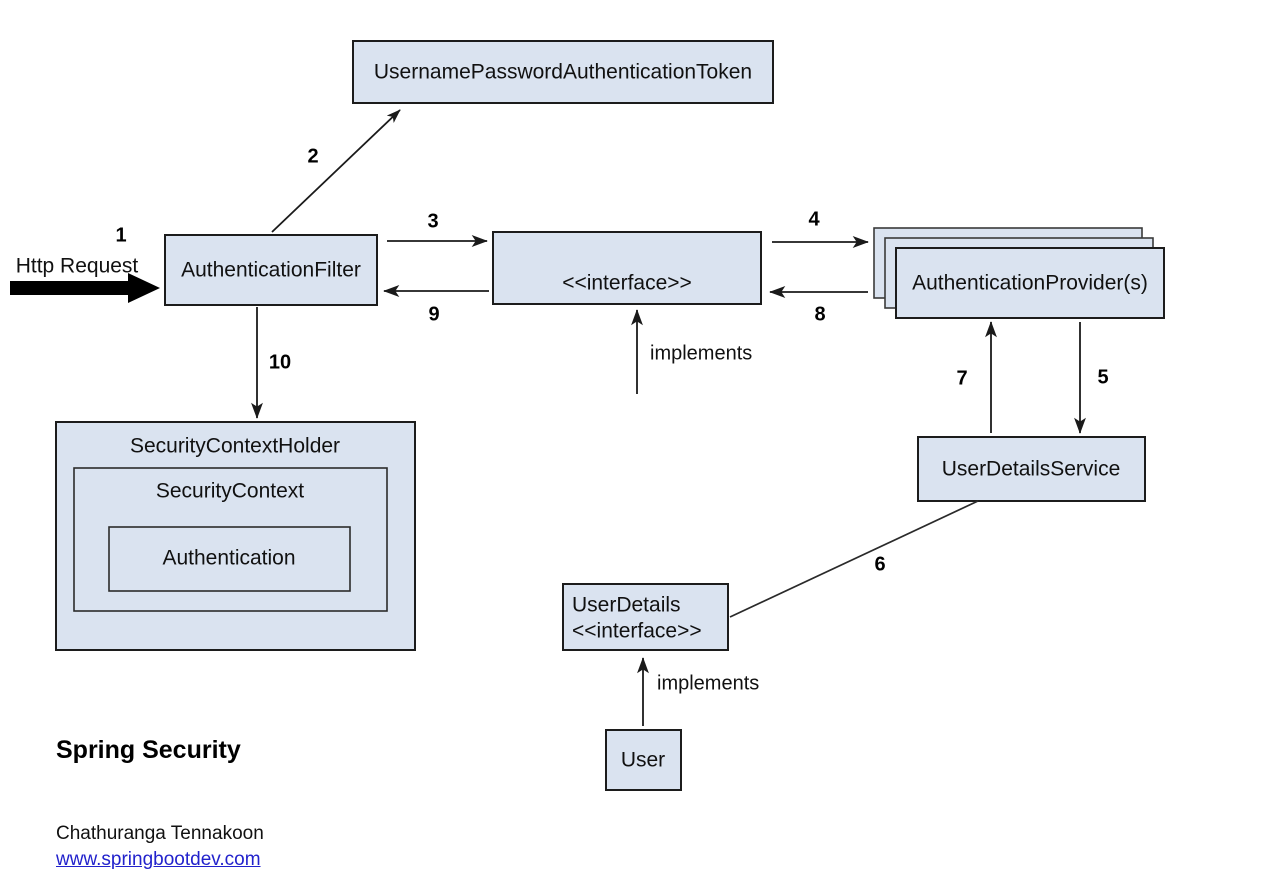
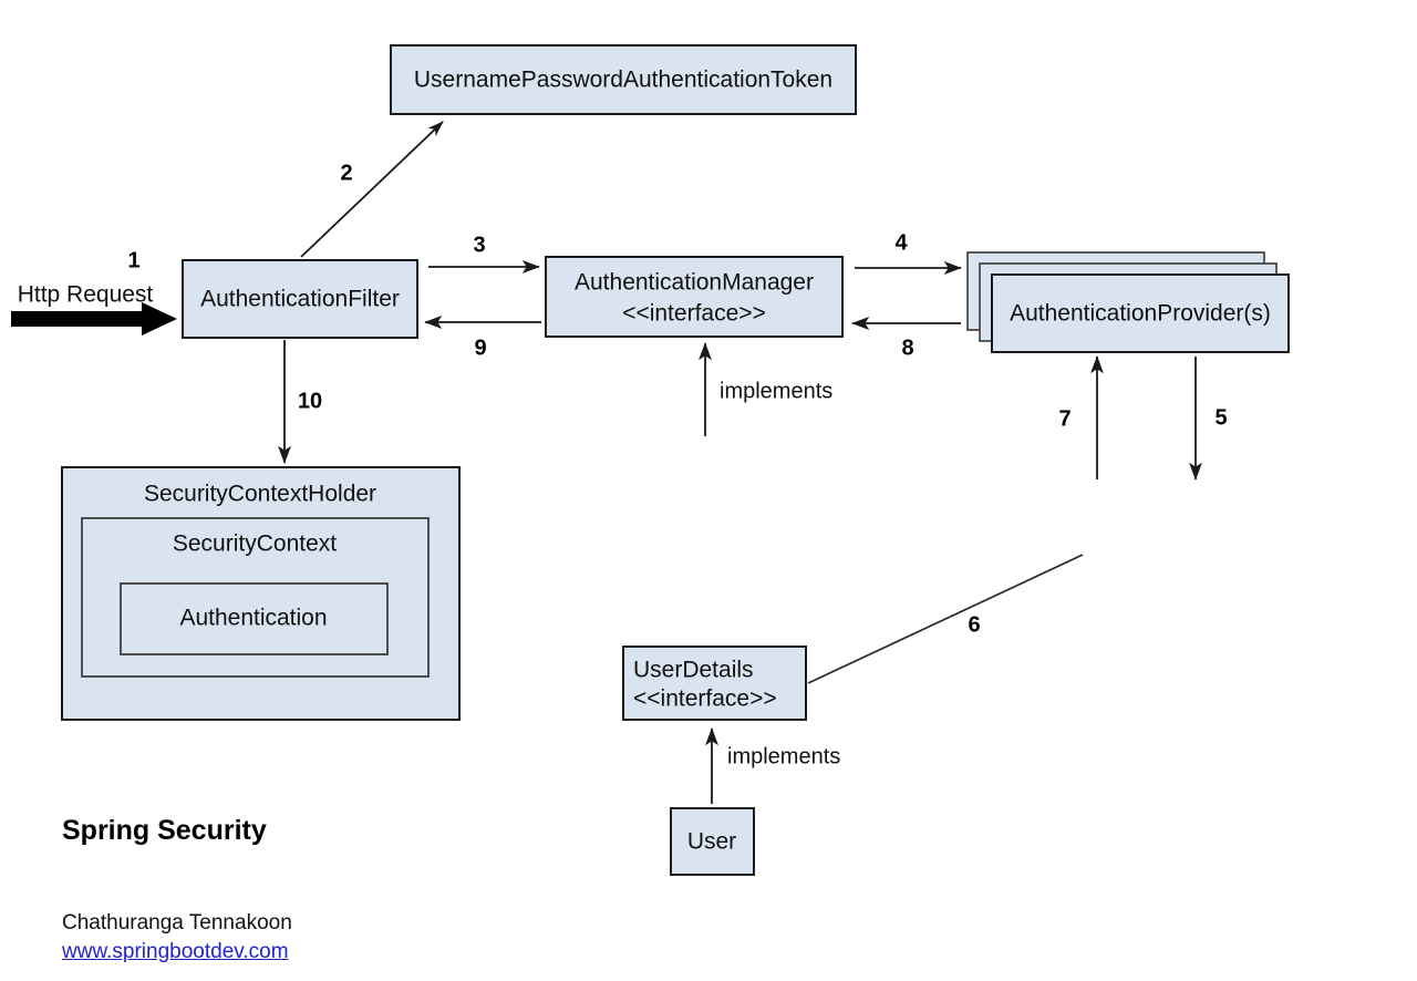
  UsernamePasswordAuthenticationToken
  AuthenticationFilter
+ AuthenticationManager
  <<interface>>
  AuthenticationProvider(s)
- UserDetailsService
  UserDetails
  <<interface>>
  User
  SecurityContextHolder
  SecurityContext
  Authentication
  Http Request
  1
  2
  3
  9
  4
  8
  10
  implements
  5
  7
  6
  implements
  Spring Security
  Chathuranga Tennakoon
  www.springbootdev.com
